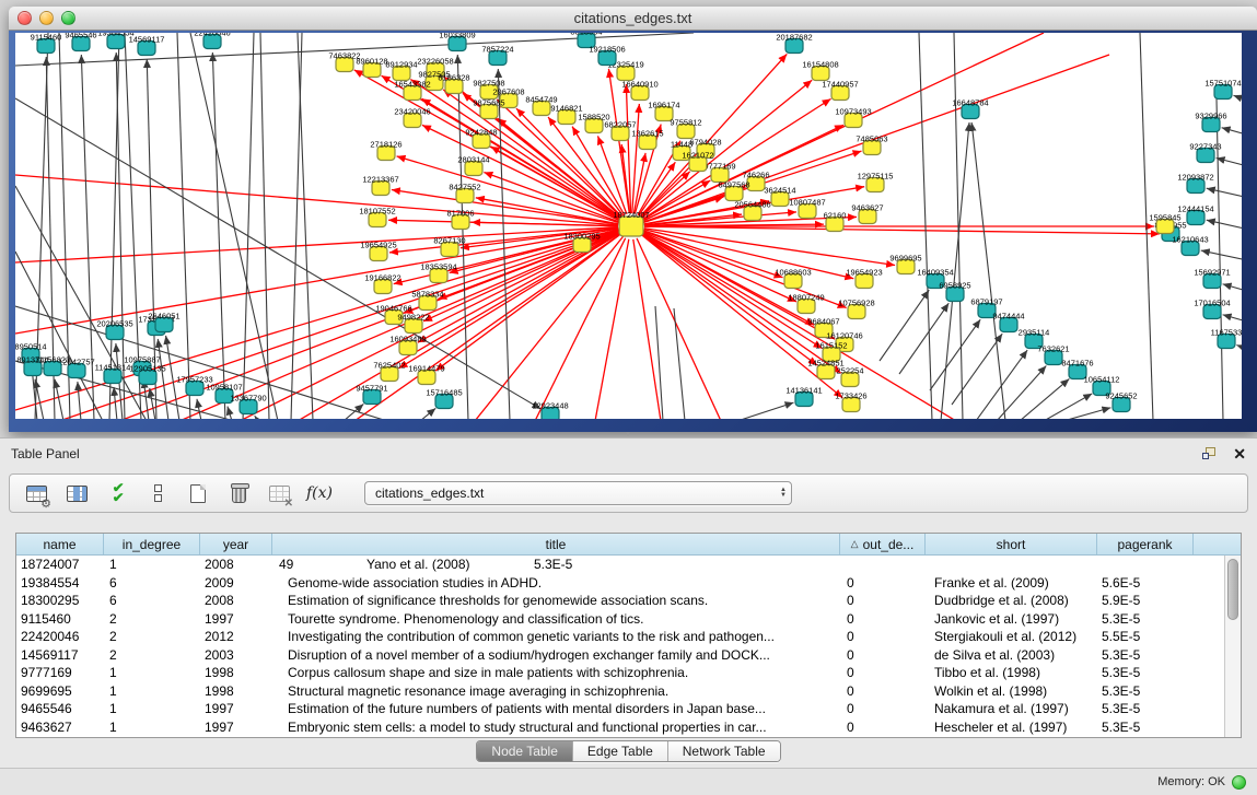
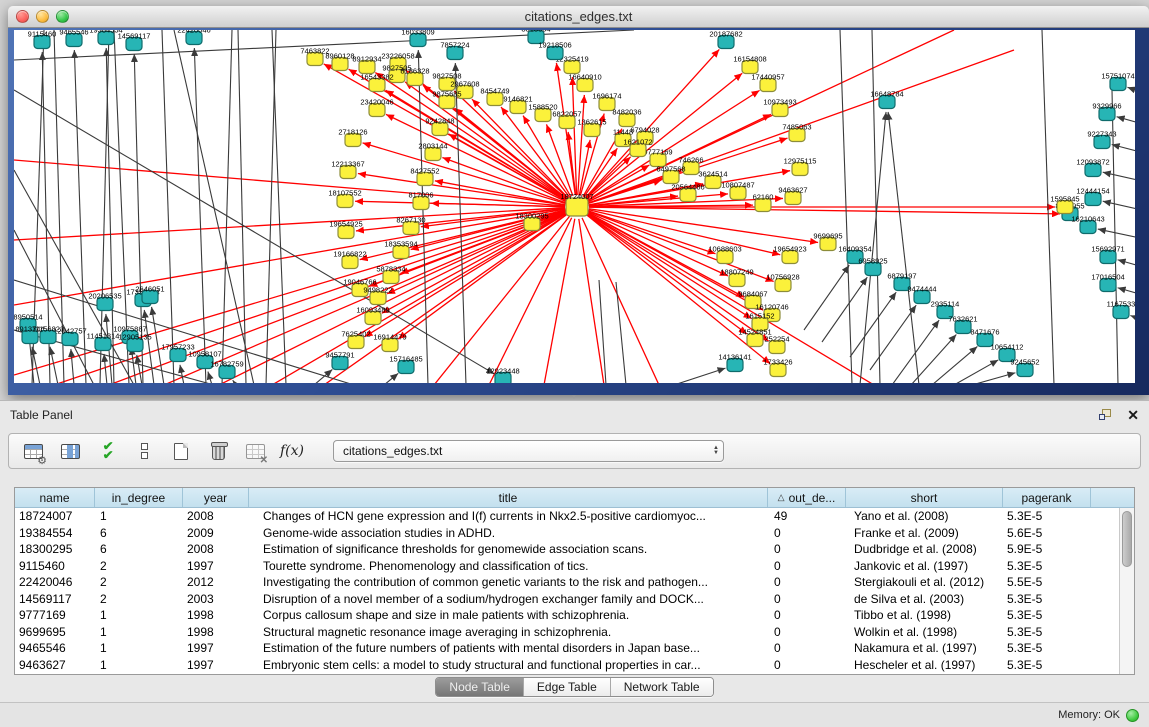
  citations_edges.txt
  18724007
  7463822
  8960128
  8912934
  23226058
  9827505
  16543382
  8186328
  9827508
  2967608
  9875685
  8454749
  9146821
  1588520
  6822057
  1362615
  16640910
  1696174
  325419
  23420046
  9242848
  2718126
  2803144
  12213367
  8427552
  18107552
  817006
  8267130
  19654925
  18353594
  19166822
  5878334
  19046766
  9498222
  16093489
  7625402
  16914479
  16154808
  17440957
  10973493
  7485063
  12975115
  9463627
  20187682
  10688603
  19654923
  9699695
  18807249
  10756928
  9684067
  16120746
  1615152
  14524851
  252254
  1733426
  14136141
  777169
  746266
  6497568
  3624514
  10807487
  62160
  20564486
  6794028
- 9755812
+ 8482036
  11448
  1621072
  18300295
  16033809
  7857224
  19218506
  9115460
  9465546
  19384554
  14569117
  22420046
  20206535
  10975887
  2942757
  11451314
  12905135
  17957233
  10958107
- 13367790
+ 16782759
  8950514
  8913744
  11156823
  2646051
  12923448
  9457791
  15716485
  16409354
  6958925
  6879197
  9474444
  2935114
  7632621
  8471676
  10654112
  9245652
  16648784
  15751074
  9329966
  9227343
  12093872
  12444154
  16210643
  15692971
  17016504
  1167533
  1595845
  Table Panel
  ✕
  ⚙
  ✔
  ✔
  ✕
  f(x)
  citations_edges.txt
  name
  in_degree
  year
  title
  △
  out_de...
  short
  pagerank
  18724007
  1
  2008
+ Changes of HCN gene expression and I(f) currents in Nkx2.5-positive cardiomyoc...
  49
  Yano et al. (2008)
  5.3E-5
  19384554
  6
  2009
  Genome-wide association studies in ADHD.
  0
  Franke et al. (2009)
  5.6E-5
  18300295
  6
  2008
  Estimation of significance thresholds for genomewide association scans.
  0
  Dudbridge et al. (2008)
  5.9E-5
  9115460
  2
  1997
  Tourette syndrome. Phenomenology and classification of tics.
  0
  Jankovic et al. (1997)
  5.3E-5
  22420046
  2
  2012
  Investigating the contribution of common genetic variants to the risk and pathogen...
  0
  Stergiakouli et al. (2012)
  5.5E-5
  14569117
  2
  2003
  Disruption of a novel member of a sodium/hydrogen exchanger family and DOCK...
  0
  de Silva et al. (2003)
  5.3E-5
  9777169
  1
  1998
  Corpus callosum shape and size in male patients with schizophrenia.
  0
  Tibbo et al. (1998)
  5.3E-5
  9699695
  1
  1998
  Structural magnetic resonance image averaging in schizophrenia.
  0
  Wolkin et al. (1998)
  5.3E-5
  9465546
  1
  1997
  Estimation of the future numbers of patients with mental disorders in Japan base...
  0
  Nakamura et al. (1997)
  5.3E-5
  9463627
  1
  1997
  Embryonic stem cells: a model to study structural and functional properties in car...
  0
  Hescheler et al. (1997)
  5.3E-5
  Node Table
  Edge Table
  Network Table
  Memory: OK
